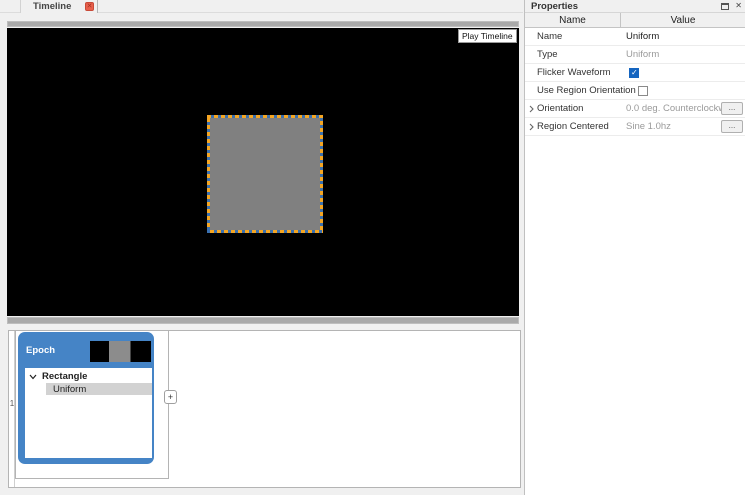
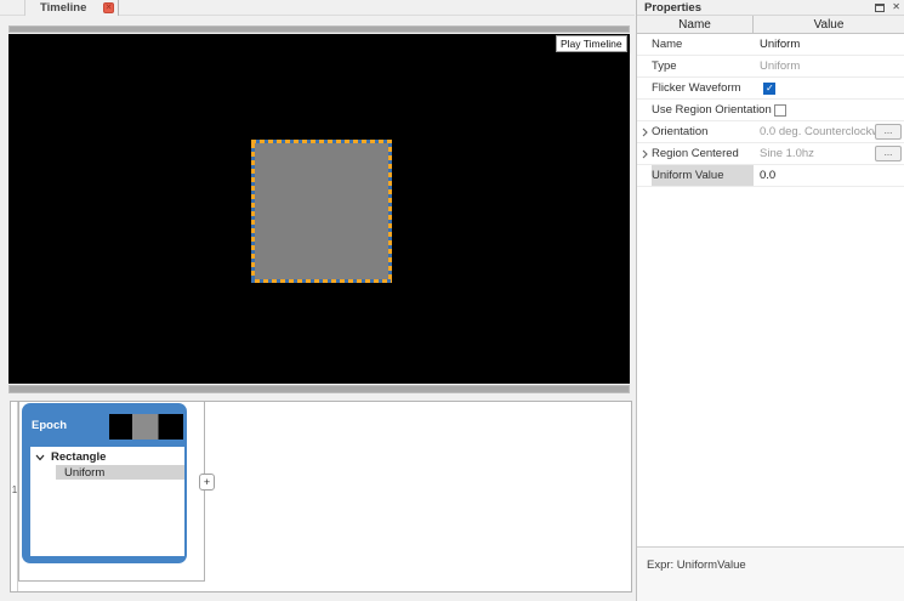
  Timeline
  Play Timeline
  1
  Epoch
  Rectangle
  Uniform
  +
  Properties
  ✕
  Name
  Value
  Name
  Uniform
  Type
  Uniform
  Flicker Waveform
  ✓
  Use Region Orientation
  Orientation
  0.0 deg. Counterclock
  ...
  Region Centered
  Sine 1.0hz
  ...
+ Uniform Value
+ 0.0
+ Expr: UniformValue
